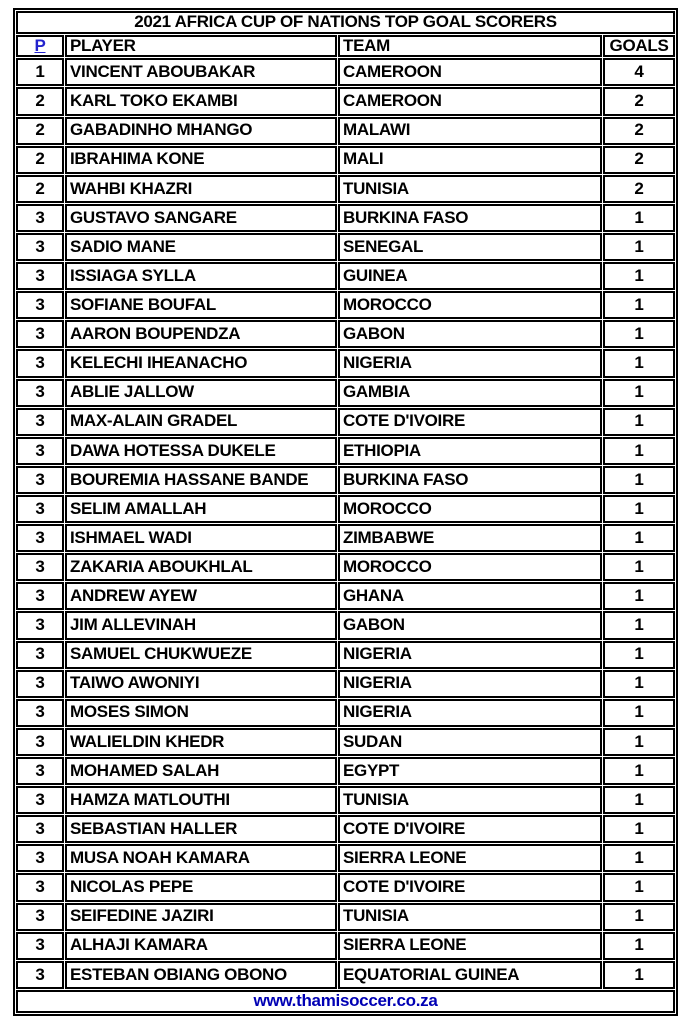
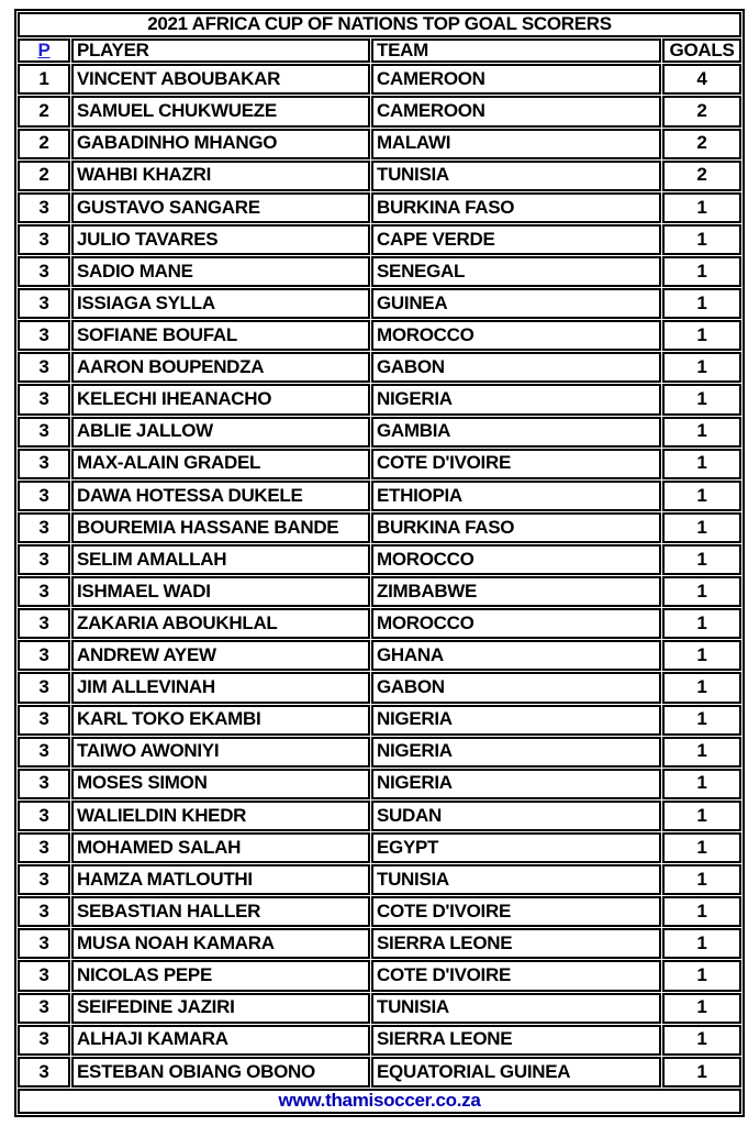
  2021 AFRICA CUP OF NATIONS TOP GOAL SCORERS
  P	PLAYER	TEAM	GOALS
  1	VINCENT ABOUBAKAR	CAMEROON	4
- 2	KARL TOKO EKAMBI	CAMEROON	2
+ 2	SAMUEL CHUKWUEZE	CAMEROON	2
  2	GABADINHO MHANGO	MALAWI	2
- 2	IBRAHIMA KONE	MALI	2
  2	WAHBI KHAZRI	TUNISIA	2
  3	GUSTAVO SANGARE	BURKINA FASO	1
+ 3	JULIO TAVARES	CAPE VERDE	1
  3	SADIO MANE	SENEGAL	1
  3	ISSIAGA SYLLA	GUINEA	1
  3	SOFIANE BOUFAL	MOROCCO	1
  3	AARON BOUPENDZA	GABON	1
  3	KELECHI IHEANACHO	NIGERIA	1
  3	ABLIE JALLOW	GAMBIA	1
  3	MAX-ALAIN GRADEL	COTE D'IVOIRE	1
  3	DAWA HOTESSA DUKELE	ETHIOPIA	1
  3	BOUREMIA HASSANE BANDE	BURKINA FASO	1
  3	SELIM AMALLAH	MOROCCO	1
  3	ISHMAEL WADI	ZIMBABWE	1
  3	ZAKARIA ABOUKHLAL	MOROCCO	1
  3	ANDREW AYEW	GHANA	1
  3	JIM ALLEVINAH	GABON	1
- 3	SAMUEL CHUKWUEZE	NIGERIA	1
+ 3	KARL TOKO EKAMBI	NIGERIA	1
  3	TAIWO AWONIYI	NIGERIA	1
  3	MOSES SIMON	NIGERIA	1
  3	WALIELDIN KHEDR	SUDAN	1
  3	MOHAMED SALAH	EGYPT	1
  3	HAMZA MATLOUTHI	TUNISIA	1
  3	SEBASTIAN HALLER	COTE D'IVOIRE	1
  3	MUSA NOAH KAMARA	SIERRA LEONE	1
  3	NICOLAS PEPE	COTE D'IVOIRE	1
  3	SEIFEDINE JAZIRI	TUNISIA	1
  3	ALHAJI KAMARA	SIERRA LEONE	1
  3	ESTEBAN OBIANG OBONO	EQUATORIAL GUINEA	1
  www.thamisoccer.co.za
